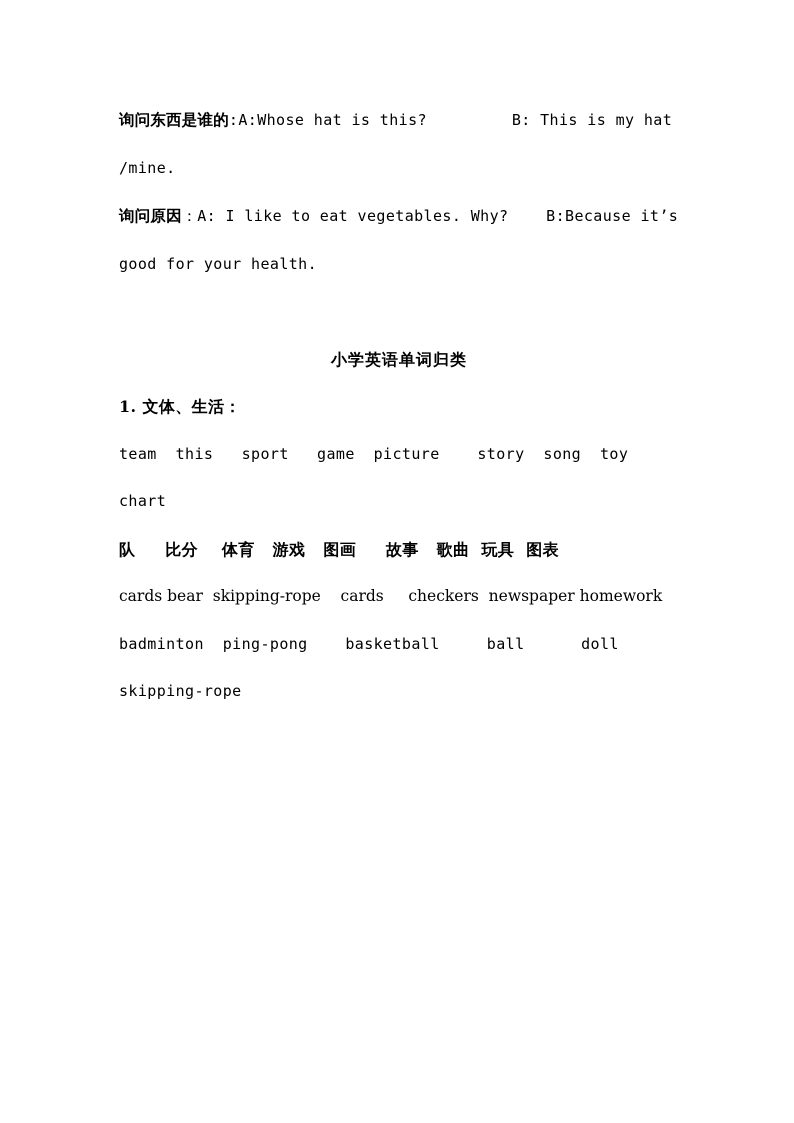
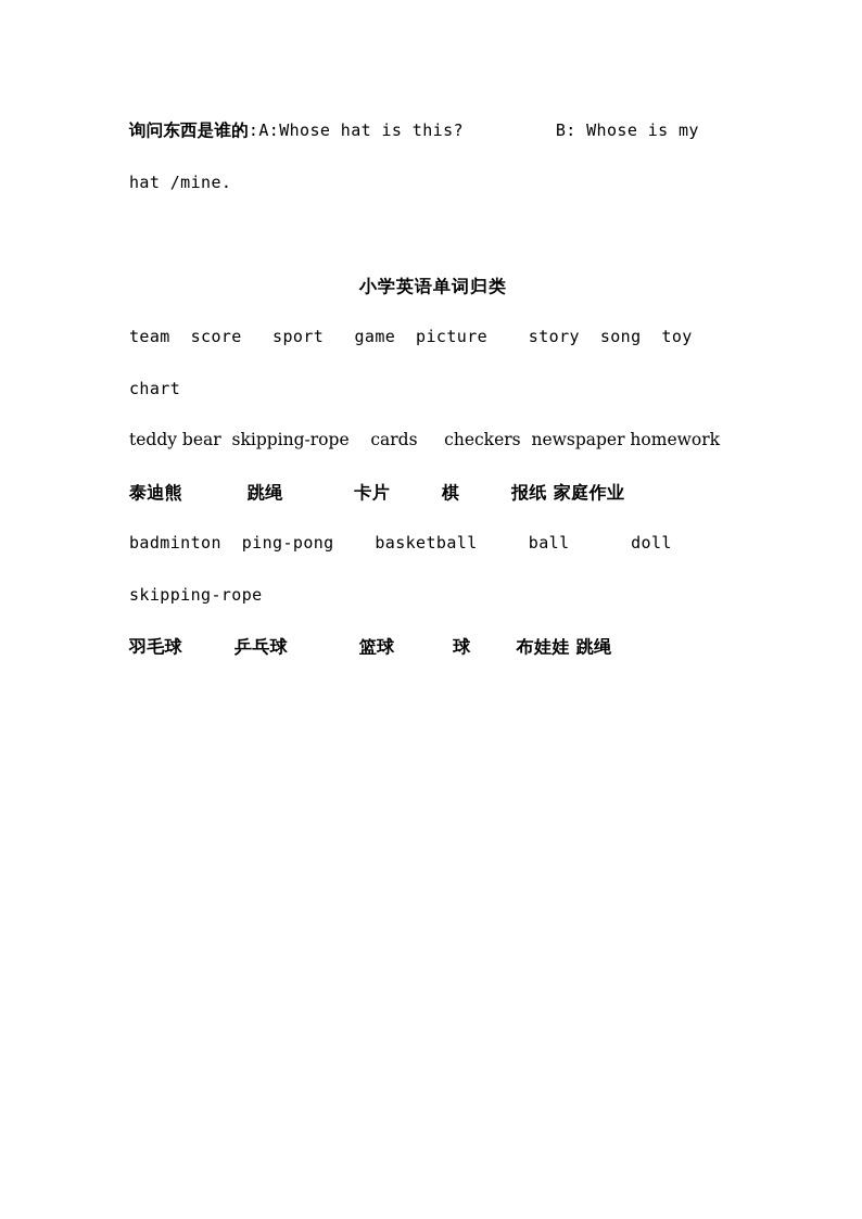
- 询问东西是谁的:A:Whose hat is this? B: This is my hat /mine.
+ 询问东西是谁的:A:Whose hat is this? B: Whose is my hat /mine.
- 询问原因：A: I like to eat vegetables. Why? B:Because it’s good for your health.
  小学英语单词归类
- 1. 文体、生活：
- team this sport game picture story song toy chart
+ team score sport game picture story song toy chart
- 队 比分 体育 游戏 图画 故事 歌曲 玩具 图表
- cards bear skipping-rope cards checkers newspaper homework
+ teddy bear skipping-rope cards checkers newspaper homework
+ 泰迪熊 跳绳 卡片 棋 报纸 家庭作业
  badminton ping-pong basketball ball doll skipping-rope
+ 羽毛球 乒乓球 篮球 球 布娃娃 跳绳
